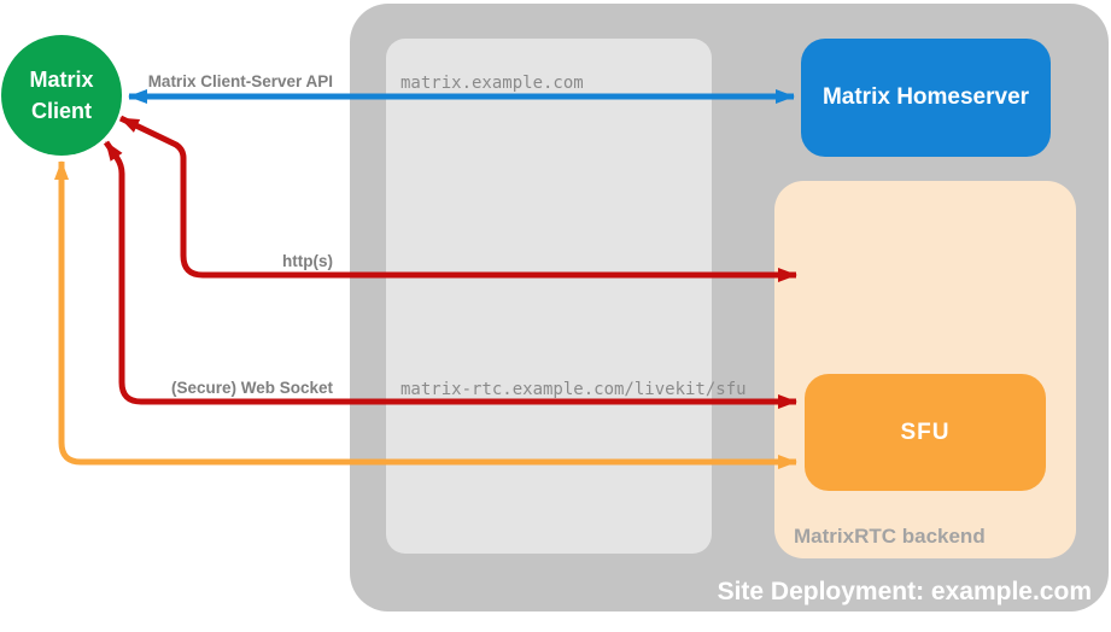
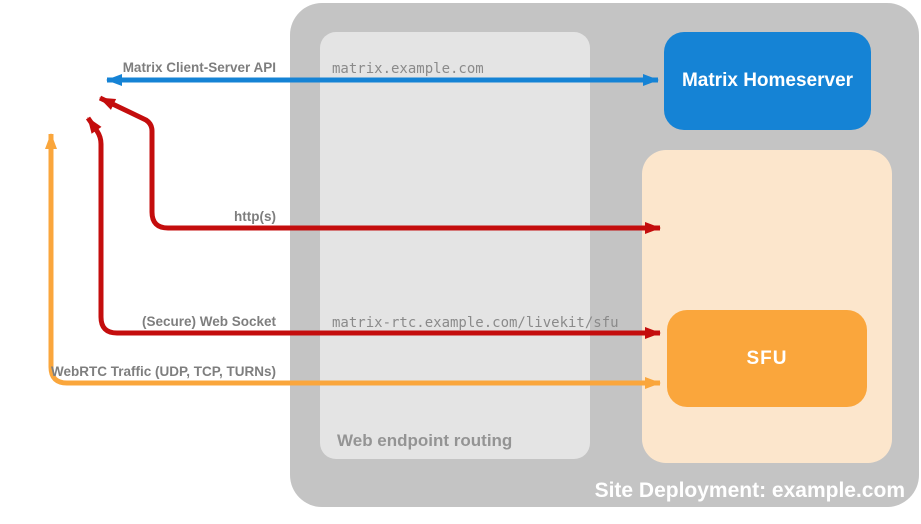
  Site Deployment: example.com
  matrix.example.com
  matrix-rtc.example.com/livekit/sfu
+ Web endpoint routing
  SFU
- MatrixRTC backend
  Matrix Homeserver
- Matrix Client
  Matrix Client-Server API
  http(s)
  (Secure) Web Socket
+ WebRTC Traffic (UDP, TCP, TURNs)
